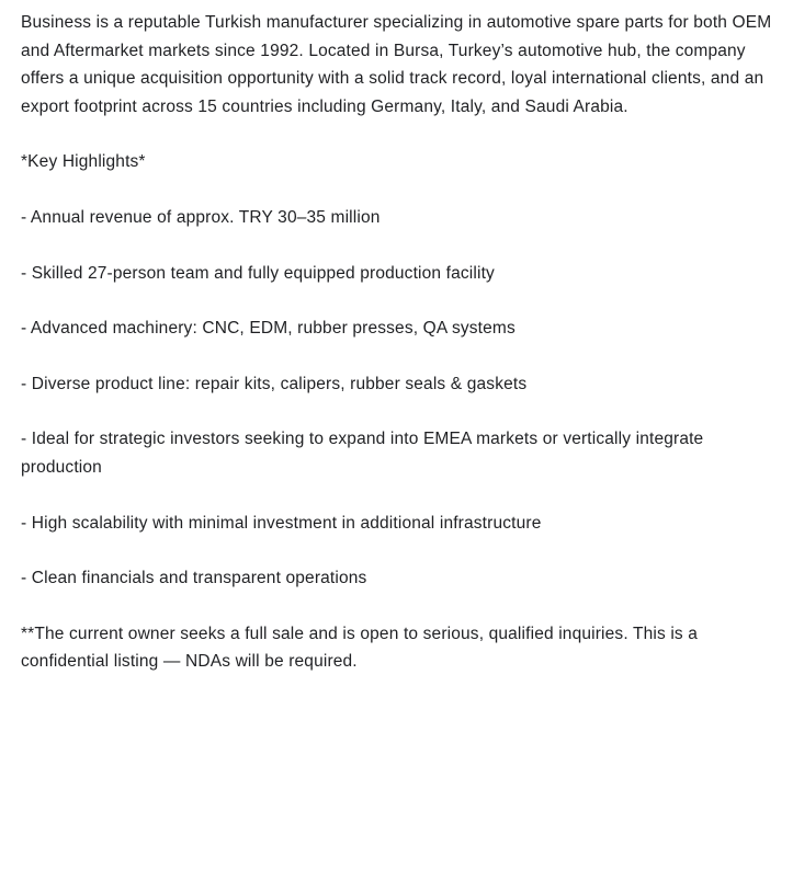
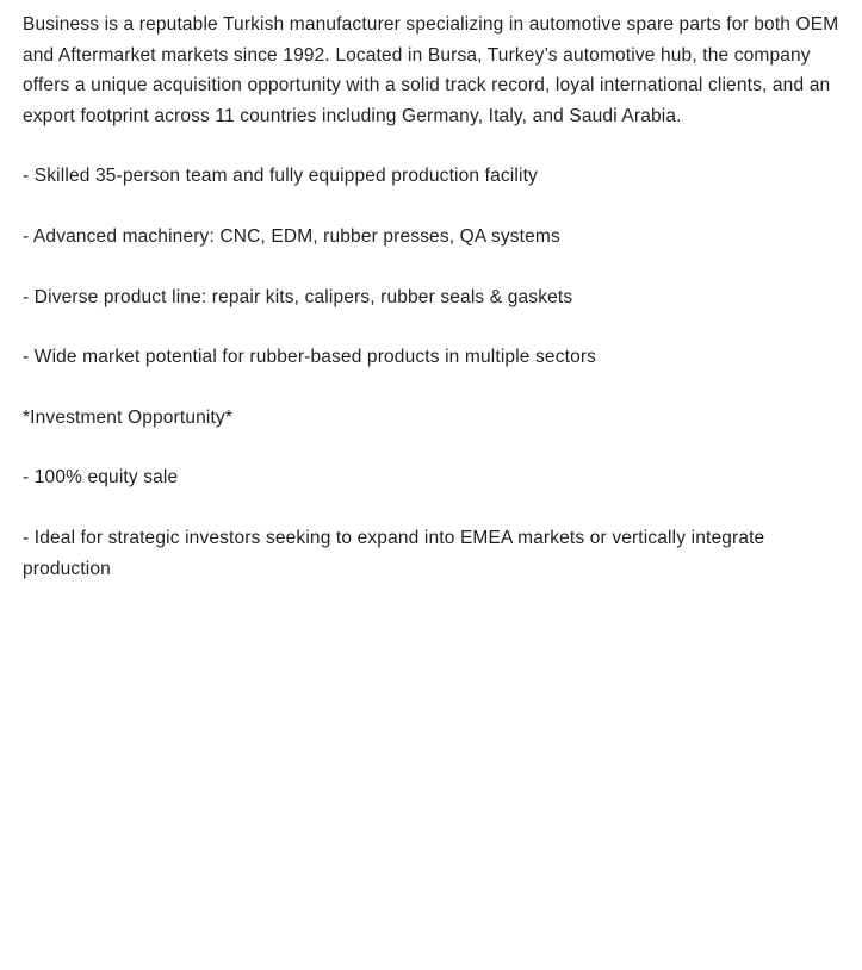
- Business is a reputable Turkish manufacturer specializing in automotive spare parts for both OEM and Aftermarket markets since 1992. Located in Bursa, Turkey’s automotive hub, the company offers a unique acquisition opportunity with a solid track record, loyal international clients, and an export footprint across 15 countries including Germany, Italy, and Saudi Arabia.
+ Business is a reputable Turkish manufacturer specializing in automotive spare parts for both OEM and Aftermarket markets since 1992. Located in Bursa, Turkey’s automotive hub, the company offers a unique acquisition opportunity with a solid track record, loyal international clients, and an export footprint across 11 countries including Germany, Italy, and Saudi Arabia.
- *Key Highlights*
- - Annual revenue of approx. TRY 30–35 million
- - Skilled 27-person team and fully equipped production facility
+ - Skilled 35-person team and fully equipped production facility
  - Advanced machinery: CNC, EDM, rubber presses, QA systems
  - Diverse product line: repair kits, calipers, rubber seals & gaskets
+ - Wide market potential for rubber-based products in multiple sectors
+ *Investment Opportunity*
+ - 100% equity sale
  - Ideal for strategic investors seeking to expand into EMEA markets or vertically integrate production
- - High scalability with minimal investment in additional infrastructure
- - Clean financials and transparent operations
- **The current owner seeks a full sale and is open to serious, qualified inquiries. This is a confidential listing — NDAs will be required.
